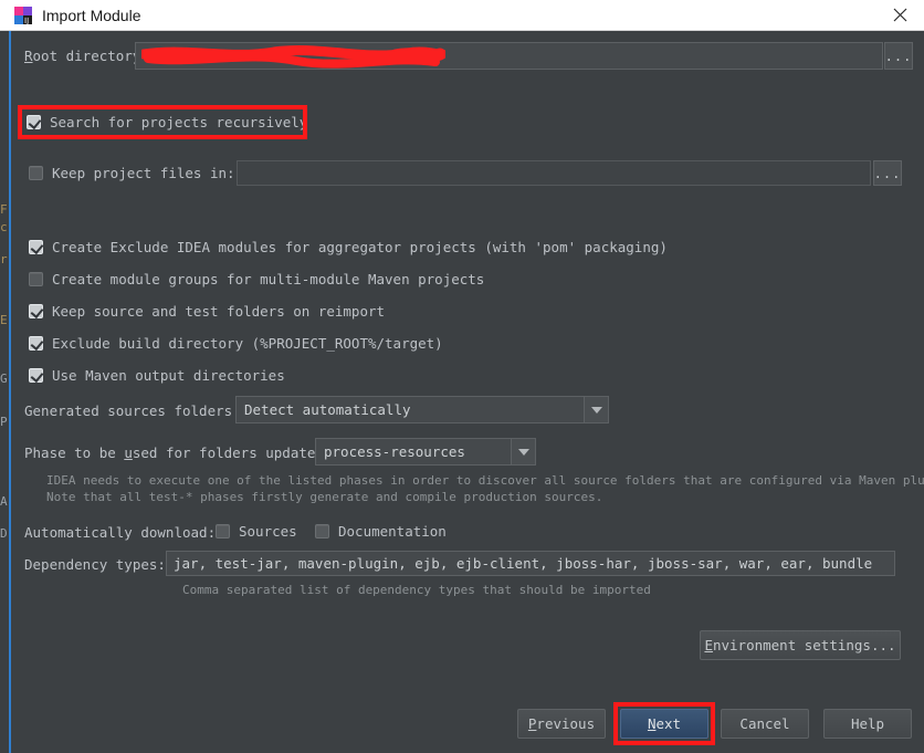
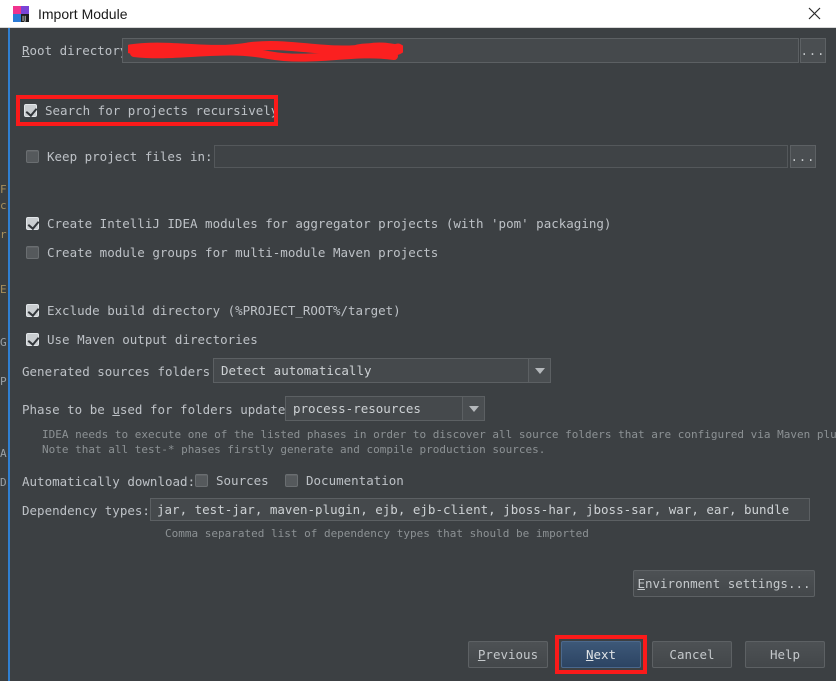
  F
  c
  r
  E
  G
  P
  A
  D
  IJ
  Import Module
  Root director
  ...
  Search for projects recursively
  Keep project files in:
  ...
- Create Exclude IDEA modules for aggregator projects (with 'pom' packaging)
+ Create IntelliJ IDEA modules for aggregator projects (with 'pom' packaging)
  Create module groups for multi-module Maven projects
- Keep source and test folders on reimport
  Exclude build directory (%PROJECT_ROOT%/target)
  Use Maven output directories
  Generated sources folders
  Detect automatically
  Phase to be used for folders update
  process-resources
  IDEA needs to execute one of the listed phases in order to discover all source folders that are configured via Maven plu
  Note that all test-* phases firstly generate and compile production sources.
  Automatically download:
  Sources
  Documentation
  Dependency types:
  jar, test-jar, maven-plugin, ejb, ejb-client, jboss-har, jboss-sar, war, ear, bundle
  Comma separated list of dependency types that should be imported
  Environment settings...
  Previous
  Next
  Cancel
  Help
